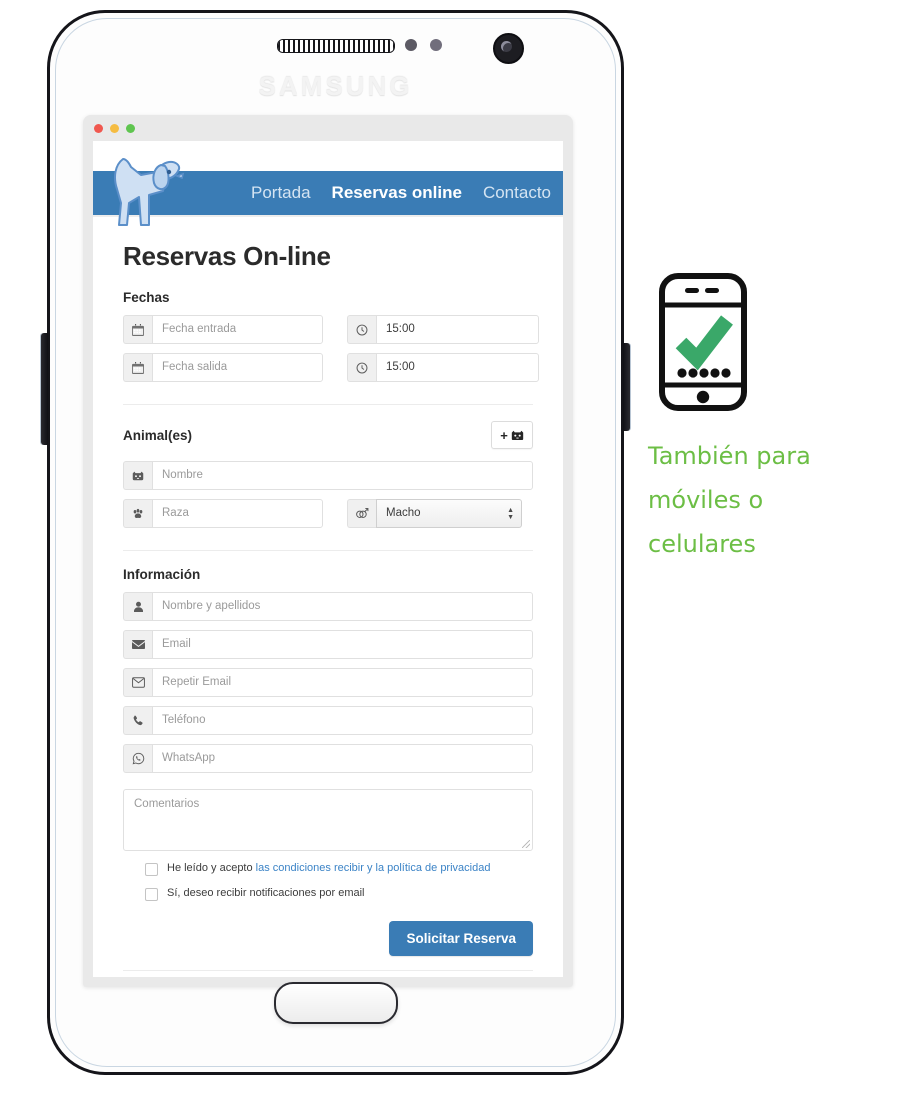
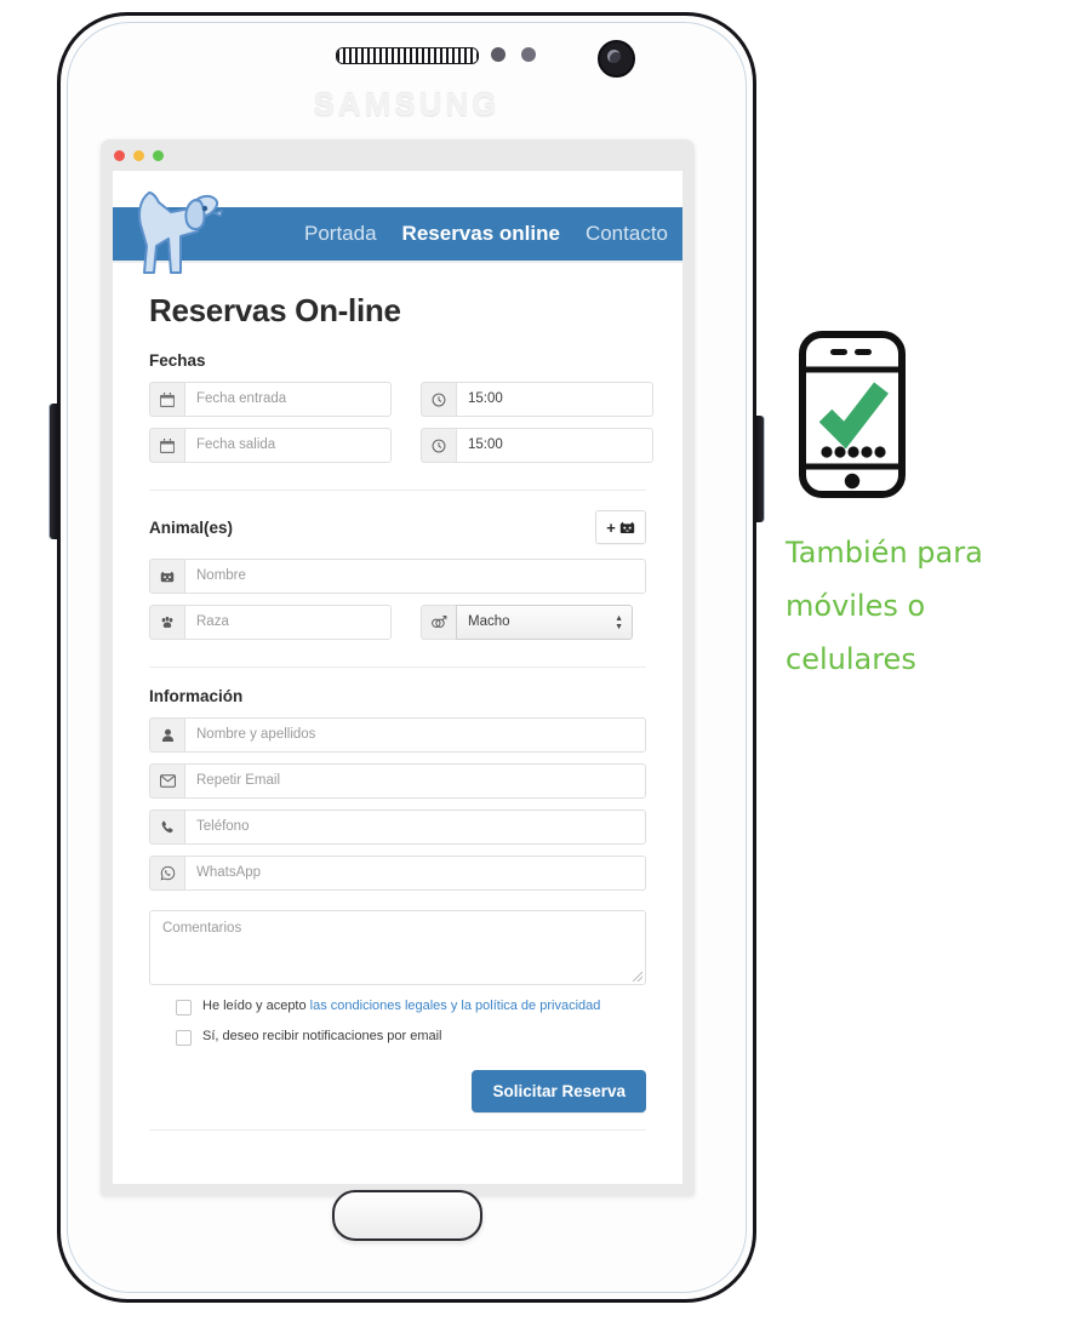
  Portada
  Reservas online
  Contacto
  Reservas On-line
  Fechas
  Fecha entrada
  15:00
  Fecha salida
  15:00
  Animal(es)
  +
  Nombre
  Raza
  Macho
  Información
  Nombre y apellidos
- Email
  Repetir Email
  Teléfono
  WhatsApp
  Comentarios
- He leído y acepto las condiciones recibir y la política de privacidad
+ He leído y acepto las condiciones legales y la política de privacidad
  Sí, deseo recibir notificaciones por email
  Solicitar Reserva
  También para
  móviles o
  celulares
